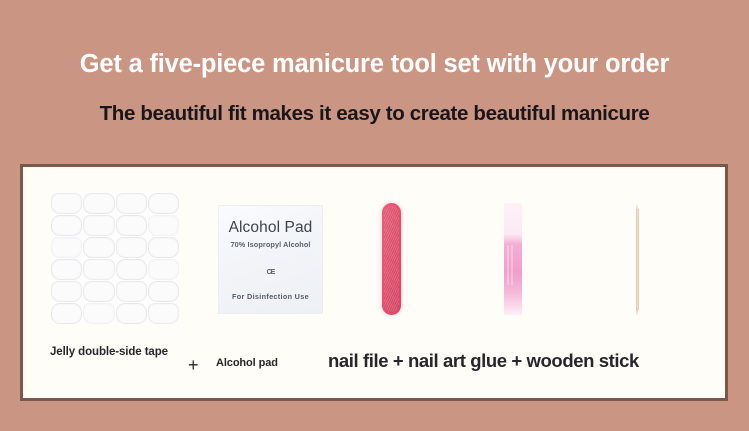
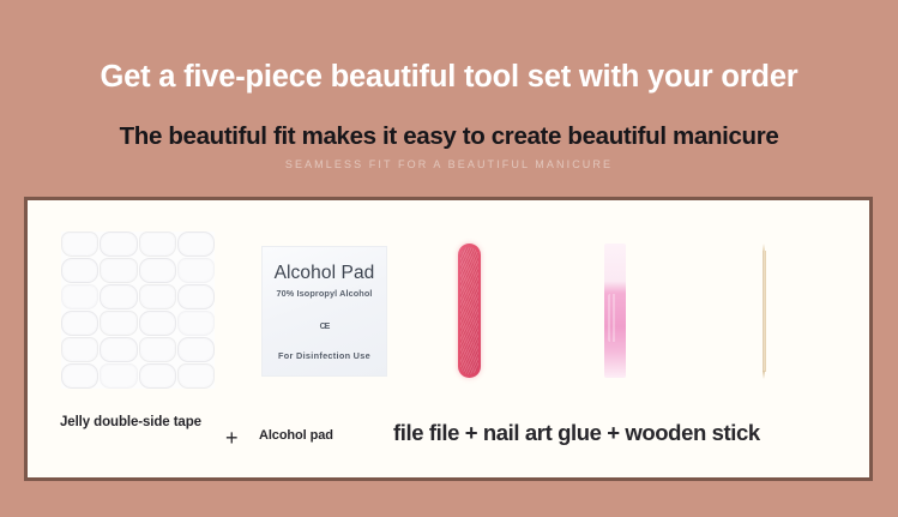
- Get a five-piece manicure tool set with your order
+ Get a five-piece beautiful tool set with your order
  The beautiful fit makes it easy to create beautiful manicure
+ SEAMLESS FIT FOR A BEAUTIFUL MANICURE
  Alcohol Pad
  70% Isopropyl Alcohol
  For Disinfection Use
  Jelly double-side tape
  +
  Alcohol pad
- nail file + nail art glue + wooden stick
+ file file + nail art glue + wooden stick
